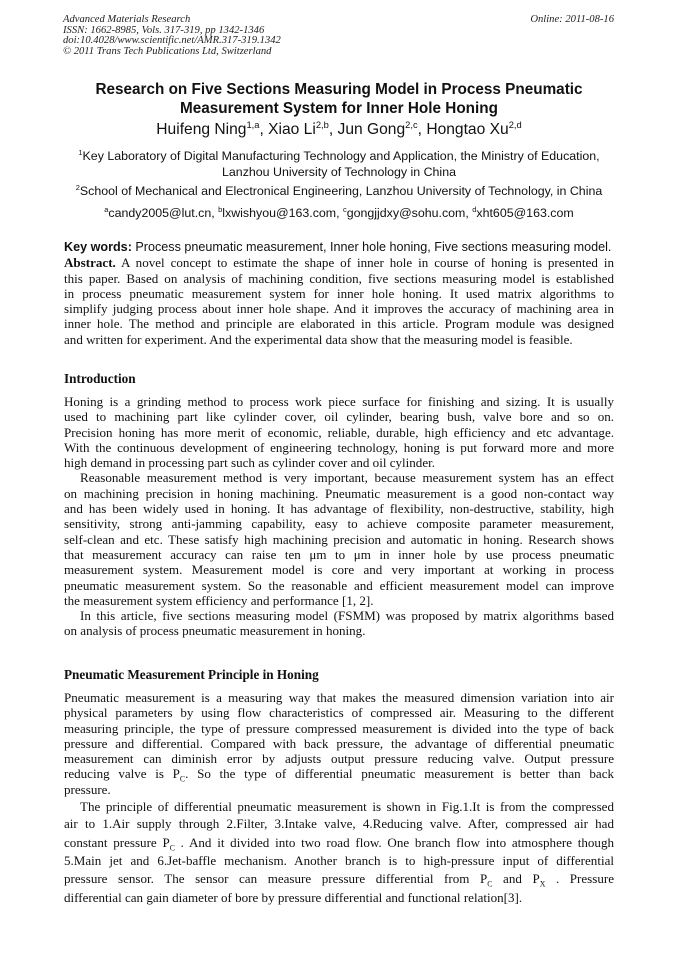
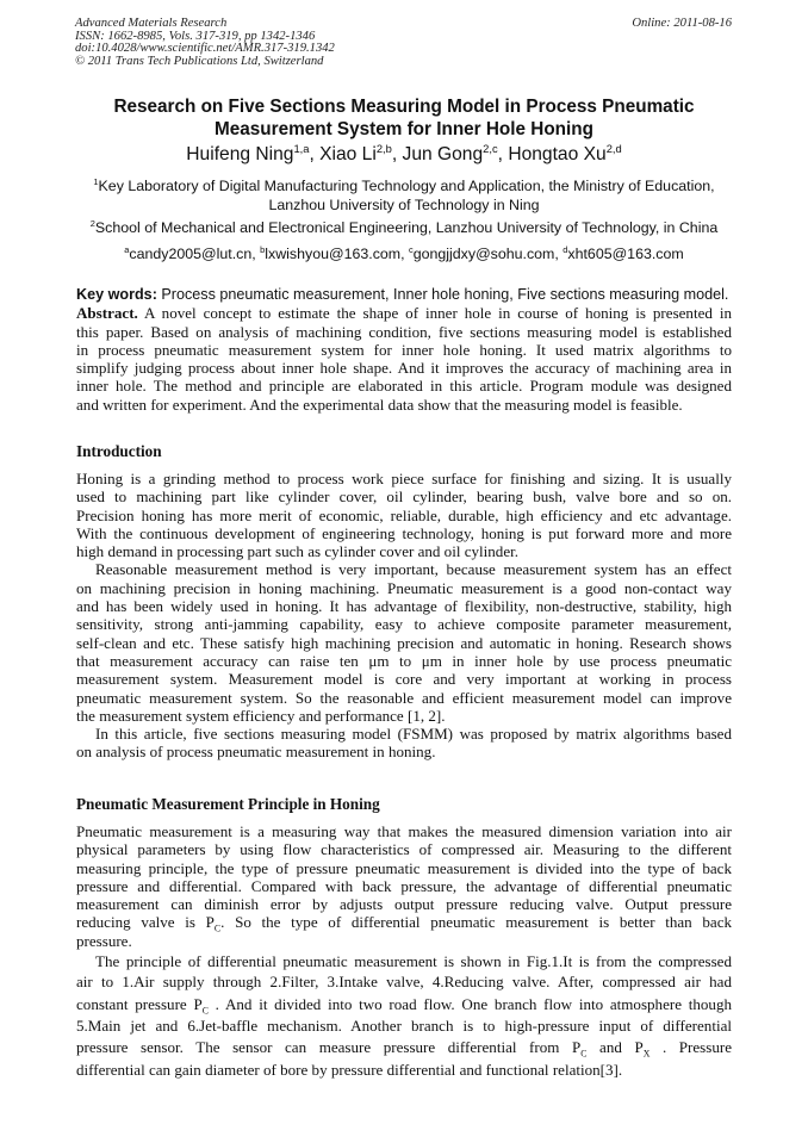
  Advanced Materials Research
  ISSN: 1662-8985, Vols. 317-319, pp 1342-1346
  doi:10.4028/www.scientific.net/AMR.317-319.1342
  © 2011 Trans Tech Publications Ltd, Switzerland
  Online: 2011-08-16
  Research on Five Sections Measuring Model in Process Pneumatic
  Measurement System for Inner Hole Honing
  Huifeng Ning1,a, Xiao Li2,b, Jun Gong2,c, Hongtao Xu2,d
  1Key Laboratory of Digital Manufacturing Technology and Application, the Ministry of Education,
- Lanzhou University of Technology in China
+ Lanzhou University of Technology in Ning
  2School of Mechanical and Electronical Engineering, Lanzhou University of Technology, in China
  acandy2005@lut.cn, blxwishyou@163.com, cgongjjdxy@sohu.com, dxht605@163.com
  Key words: Process pneumatic measurement, Inner hole honing, Five sections measuring model.
  Abstract. A novel concept to estimate the shape of inner hole in course of honing is presented in
  this paper. Based on analysis of machining condition, five sections measuring model is established
  in process pneumatic measurement system for inner hole honing. It used matrix algorithms to
  simplify judging process about inner hole shape. And it improves the accuracy of machining area in
  inner hole. The method and principle are elaborated in this article. Program module was designed
  and written for experiment. And the experimental data show that the measuring model is feasible.
  Introduction
  Honing is a grinding method to process work piece surface for finishing and sizing. It is usually
  used to machining part like cylinder cover, oil cylinder, bearing bush, valve bore and so on.
  Precision honing has more merit of economic, reliable, durable, high efficiency and etc advantage.
  With the continuous development of engineering technology, honing is put forward more and more
  high demand in processing part such as cylinder cover and oil cylinder.
  Reasonable measurement method is very important, because measurement system has an effect
  on machining precision in honing machining. Pneumatic measurement is a good non-contact way
  and has been widely used in honing. It has advantage of flexibility, non-destructive, stability, high
  sensitivity, strong anti-jamming capability, easy to achieve composite parameter measurement,
  self-clean and etc. These satisfy high machining precision and automatic in honing. Research shows
  that measurement accuracy can raise ten μm to μm in inner hole by use process pneumatic
  measurement system. Measurement model is core and very important at working in process
  pneumatic measurement system. So the reasonable and efficient measurement model can improve
  the measurement system efficiency and performance [1, 2].
  In this article, five sections measuring model (FSMM) was proposed by matrix algorithms based
  on analysis of process pneumatic measurement in honing.
  Pneumatic Measurement Principle in Honing
  Pneumatic measurement is a measuring way that makes the measured dimension variation into air
  physical parameters by using flow characteristics of compressed air. Measuring to the different
- measuring principle, the type of pressure compressed measurement is divided into the type of back
+ measuring principle, the type of pressure pneumatic measurement is divided into the type of back
  pressure and differential. Compared with back pressure, the advantage of differential pneumatic
  measurement can diminish error by adjusts output pressure reducing valve. Output pressure
  reducing valve is PC. So the type of differential pneumatic measurement is better than back
  pressure.
  The principle of differential pneumatic measurement is shown in Fig.1.It is from the compressed
  air to 1.Air supply through 2.Filter, 3.Intake valve, 4.Reducing valve. After, compressed air had
  constant pressure PC . And it divided into two road flow. One branch flow into atmosphere though
  5.Main jet and 6.Jet-baffle mechanism. Another branch is to high-pressure input of differential
  pressure sensor. The sensor can measure pressure differential from PC and PX . Pressure
  differential can gain diameter of bore by pressure differential and functional relation[3].
